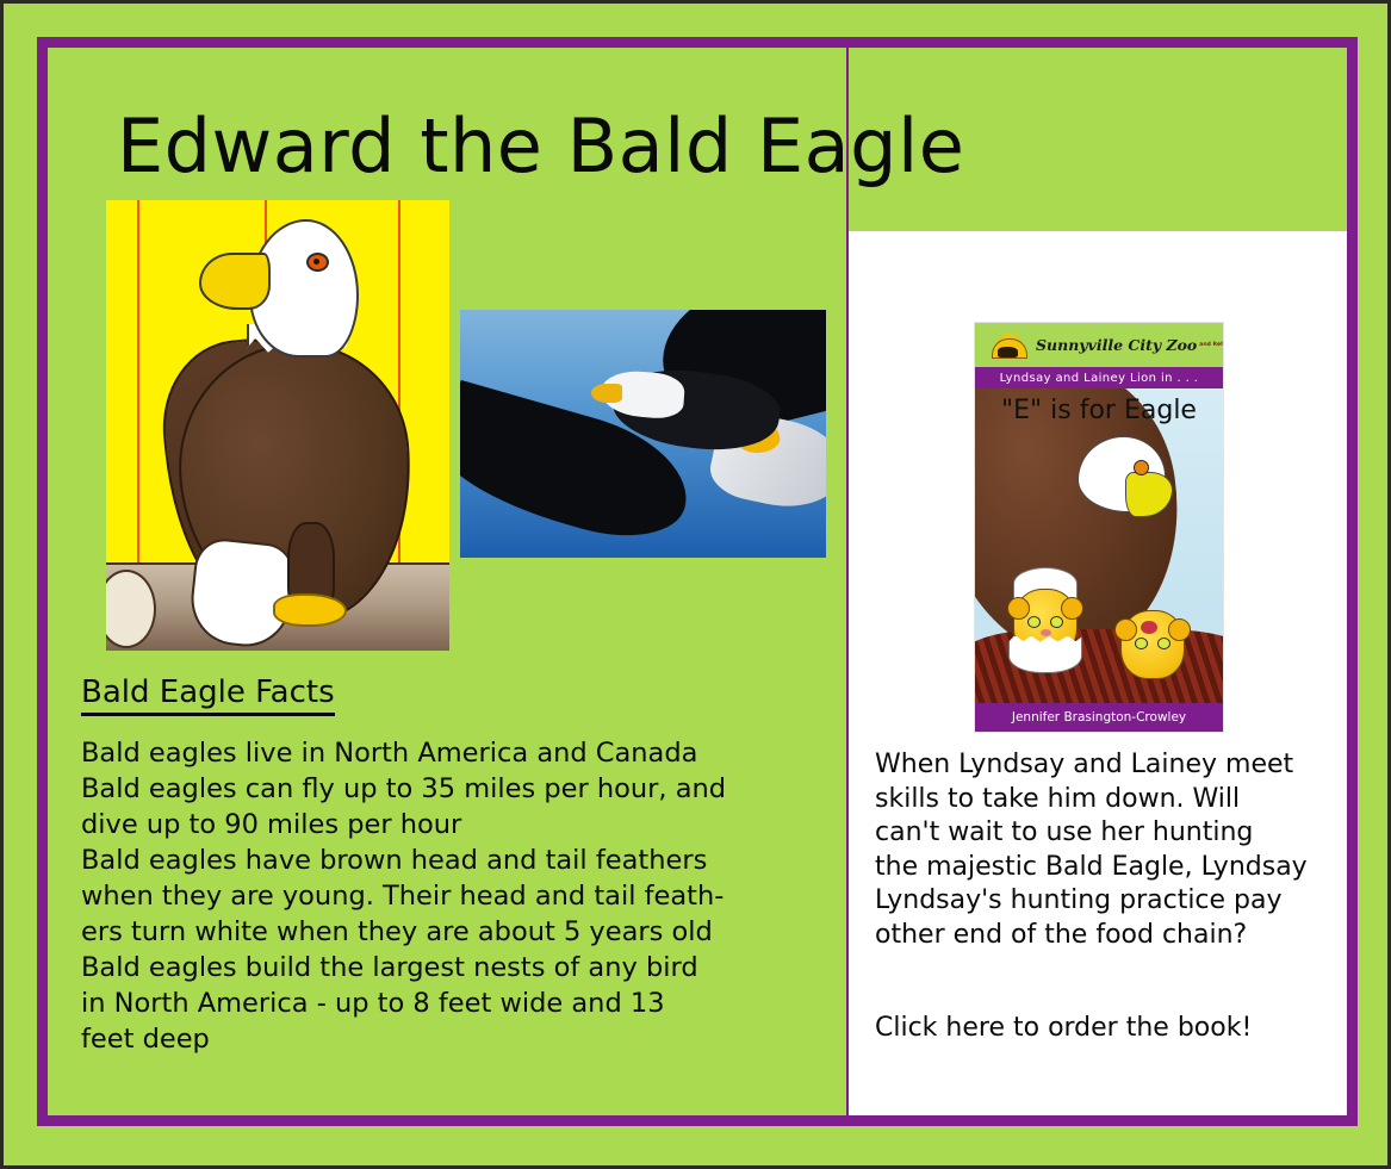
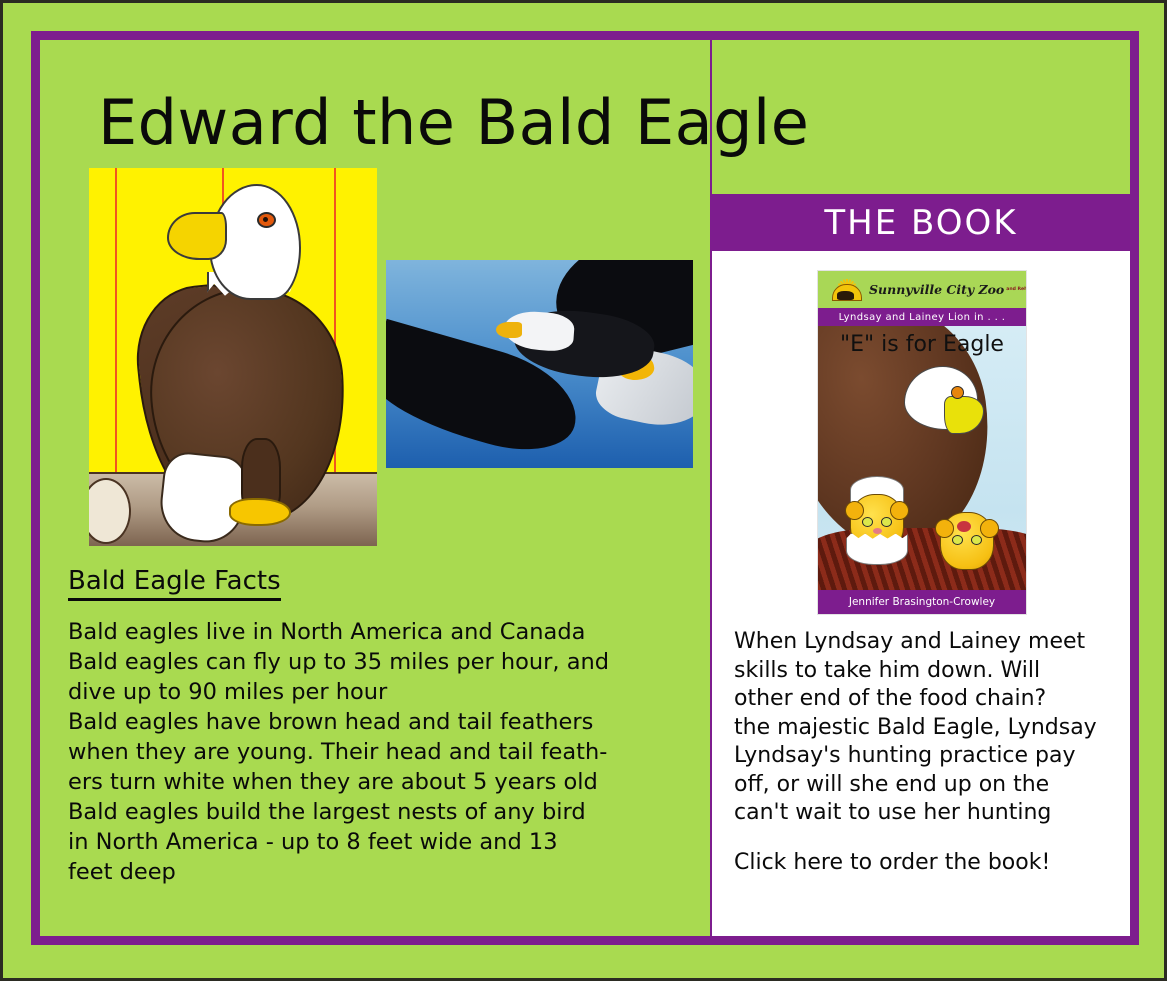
  Edward the Bald Eagle
  Bald Eagle Facts
  Bald eagles live in North America and Canada
  Bald eagles can fly up to 35 miles per hour, and
  dive up to 90 miles per hour
  Bald eagles have brown head and tail feathers
  when they are young. Their head and tail feath-
  ers turn white when they are about 5 years old
  Bald eagles build the largest nests of any bird
  in North America - up to 8 feet wide and 13
  feet deep
+ THE BOOK
  Sunnyville City Zoo
  Lyndsay and Lainey Lion in . . .
  "E" is for Eagle
  Jennifer Brasington-Crowley
  When Lyndsay and Lainey meet
  skills to take him down. Will
- can't wait to use her hunting
+ other end of the food chain?
  the majestic Bald Eagle, Lyndsay
  Lyndsay's hunting practice pay
+ off, or will she end up on the
- other end of the food chain?
+ can't wait to use her hunting
  Click here to order the book!
